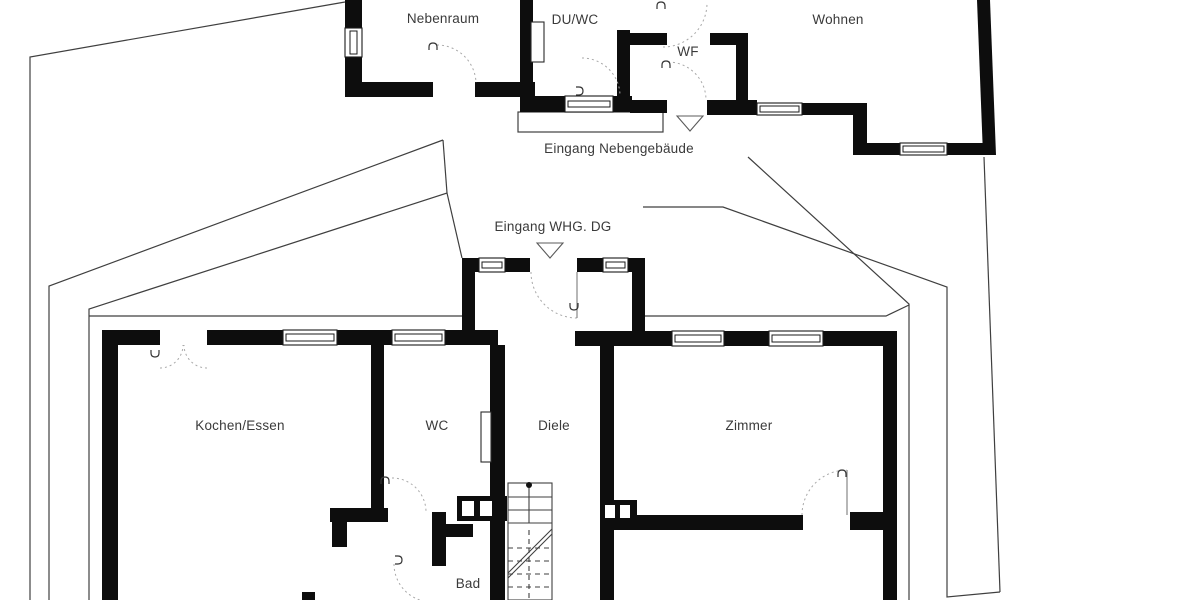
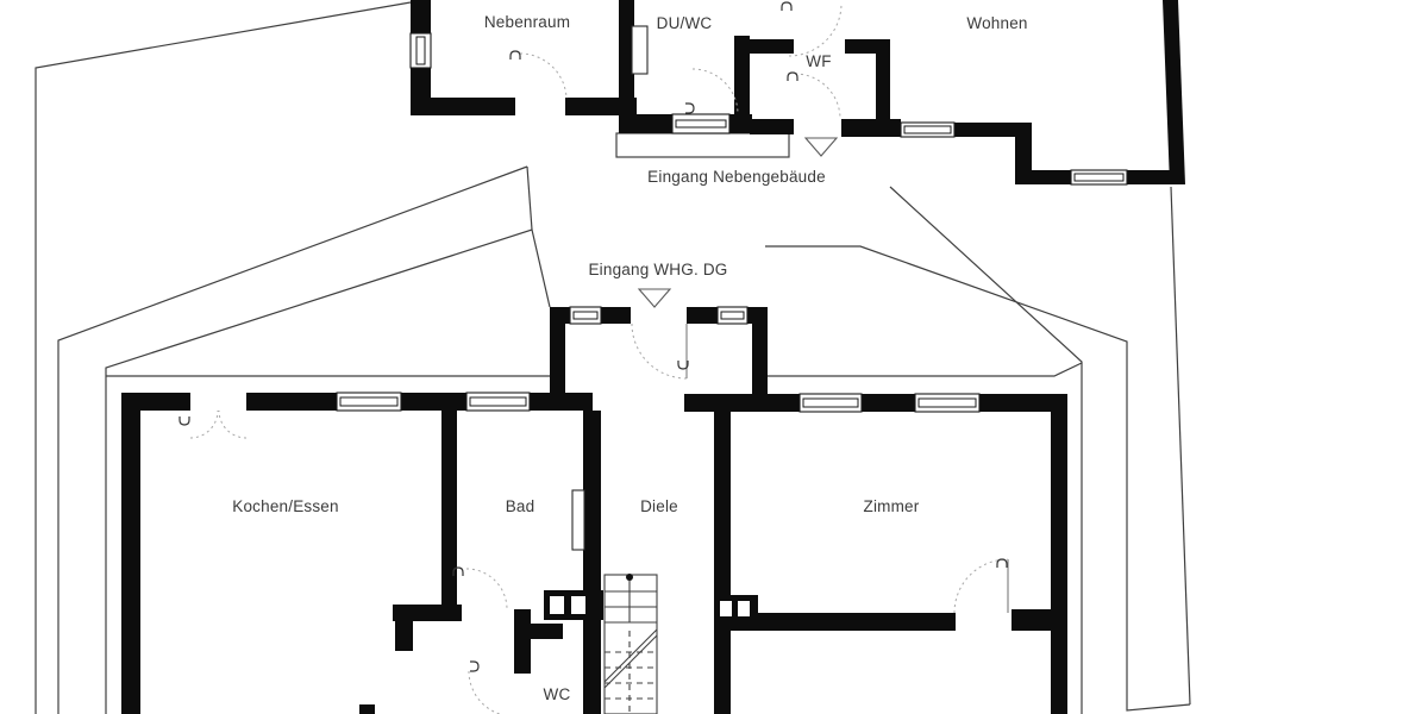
  Nebenraum
  DU/WC
  WF
  Wohnen
  Eingang Nebengebäude
  Eingang WHG. DG
  Kochen/Essen
- WC
+ Bad
  Diele
  Zimmer
- Bad
+ WC
